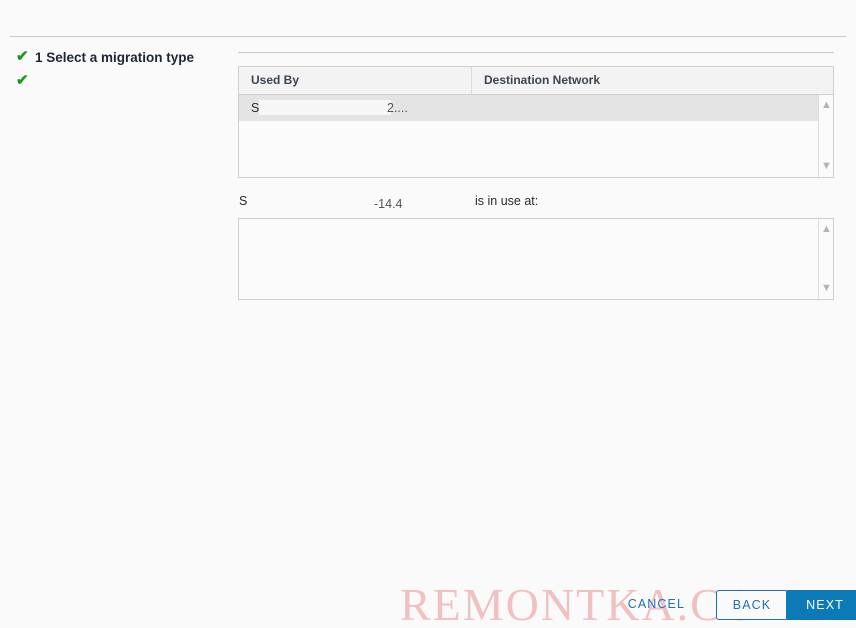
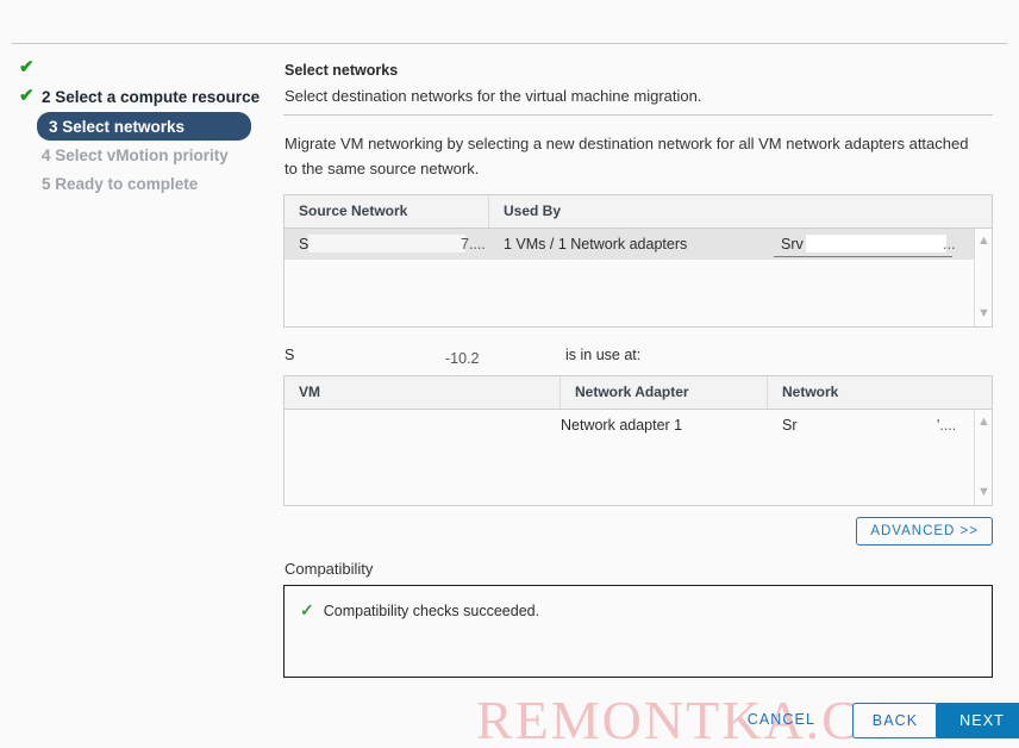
  ✔
- 1 Select a migration type
  ✔
+ 2 Select a compute resource
+ 3 Select networks
+ 4 Select vMotion priority
+ 5 Ready to complete
+ Select networks
+ Select destination networks for the virtual machine migration.
+ Migrate VM networking by selecting a new destination network for all VM network adapters attached to the same source network.
+ Source Network
  Used By
- Destination Network
  S
- 2....
+ 7....
+ 1 VMs / 1 Network adapters
+ Srv
+ ...
  ▲
  ▼
  S
- -14.4
+ -10.2
  is in use at:
+ VM
+ Network Adapter
+ Network
+ Network adapter 1
+ Sr
+ '....
  ▲
  ▼
+ ADVANCED >>
+ Compatibility
+ ✓ Compatibility checks succeeded.
  REMONTKA.C
  CANCEL
  BACK
  NEXT
